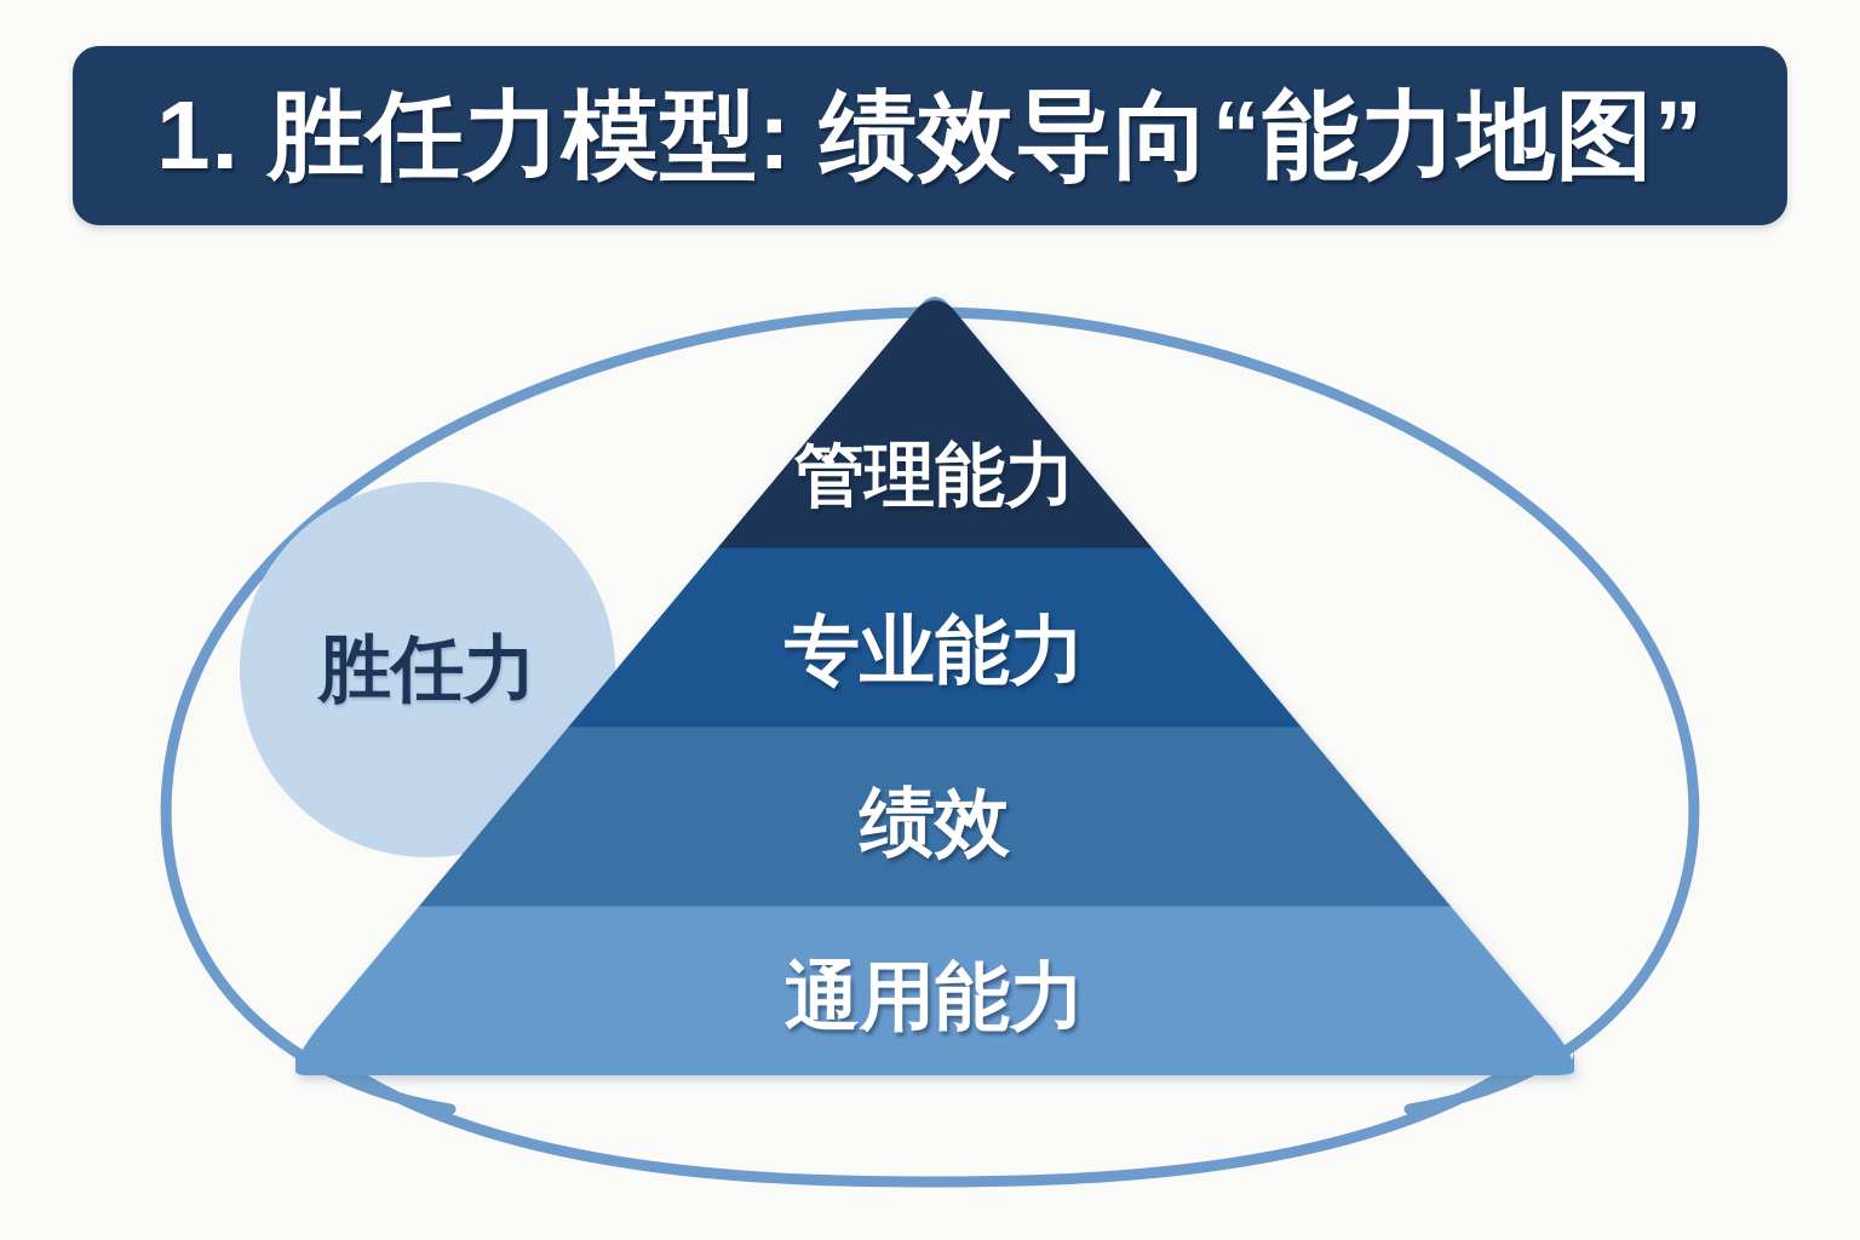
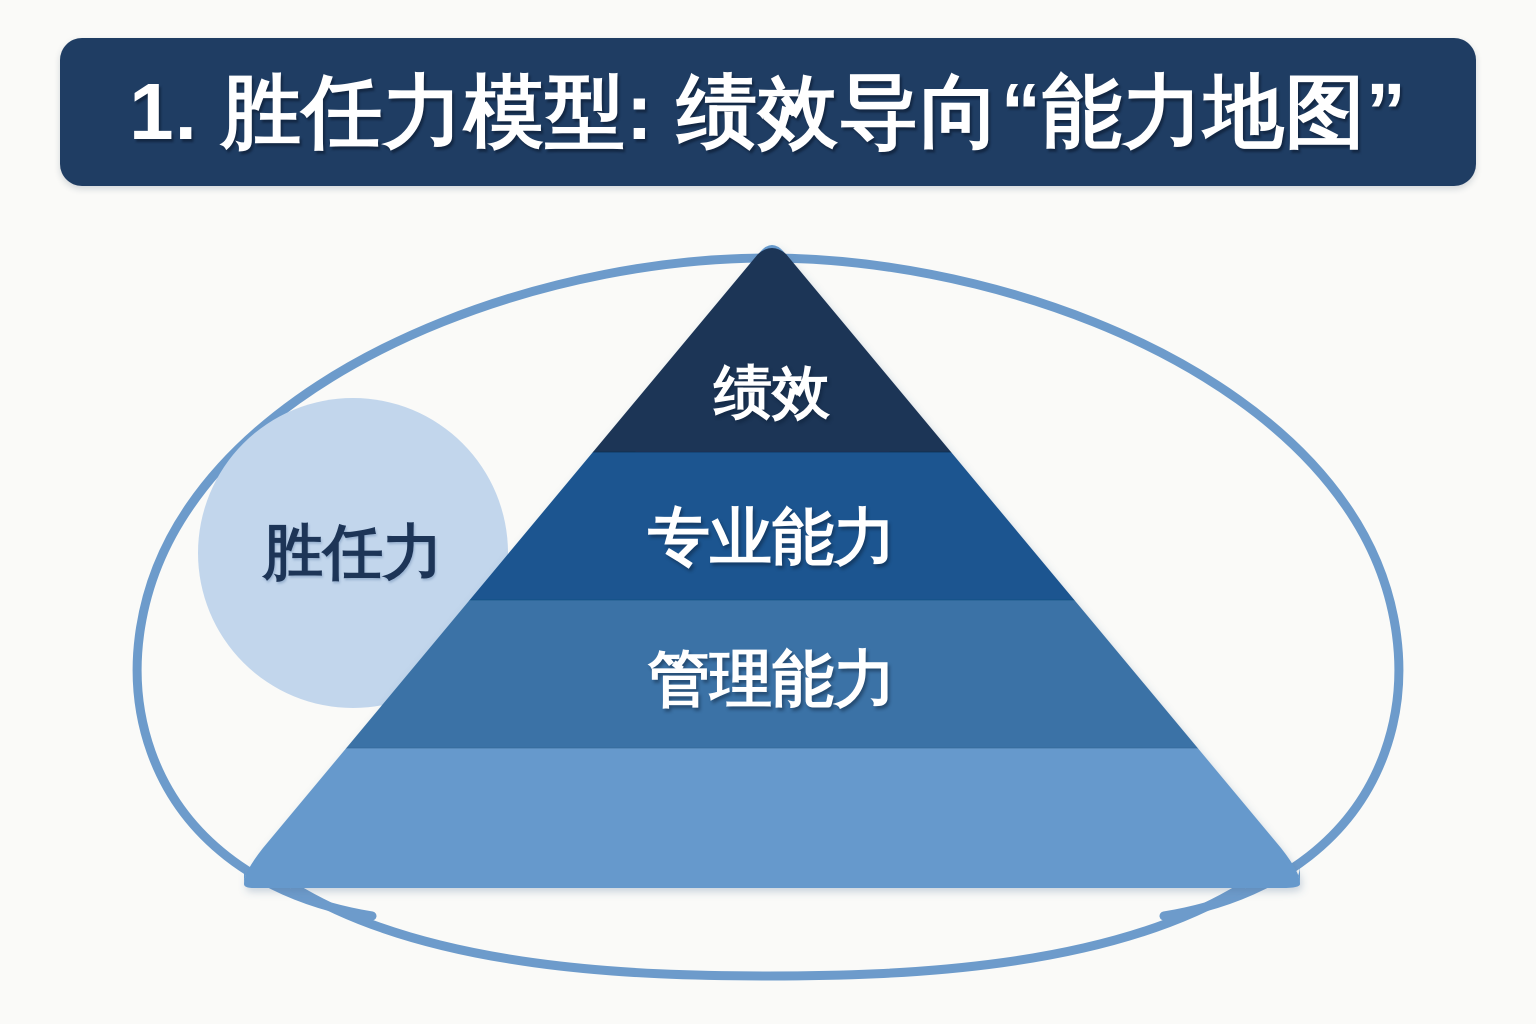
  1. 胜任力模型: 绩效导向“能力地图”
- 管理能力
+ 绩效
  专业能力
- 绩效
+ 管理能力
- 通用能力
  胜任力
